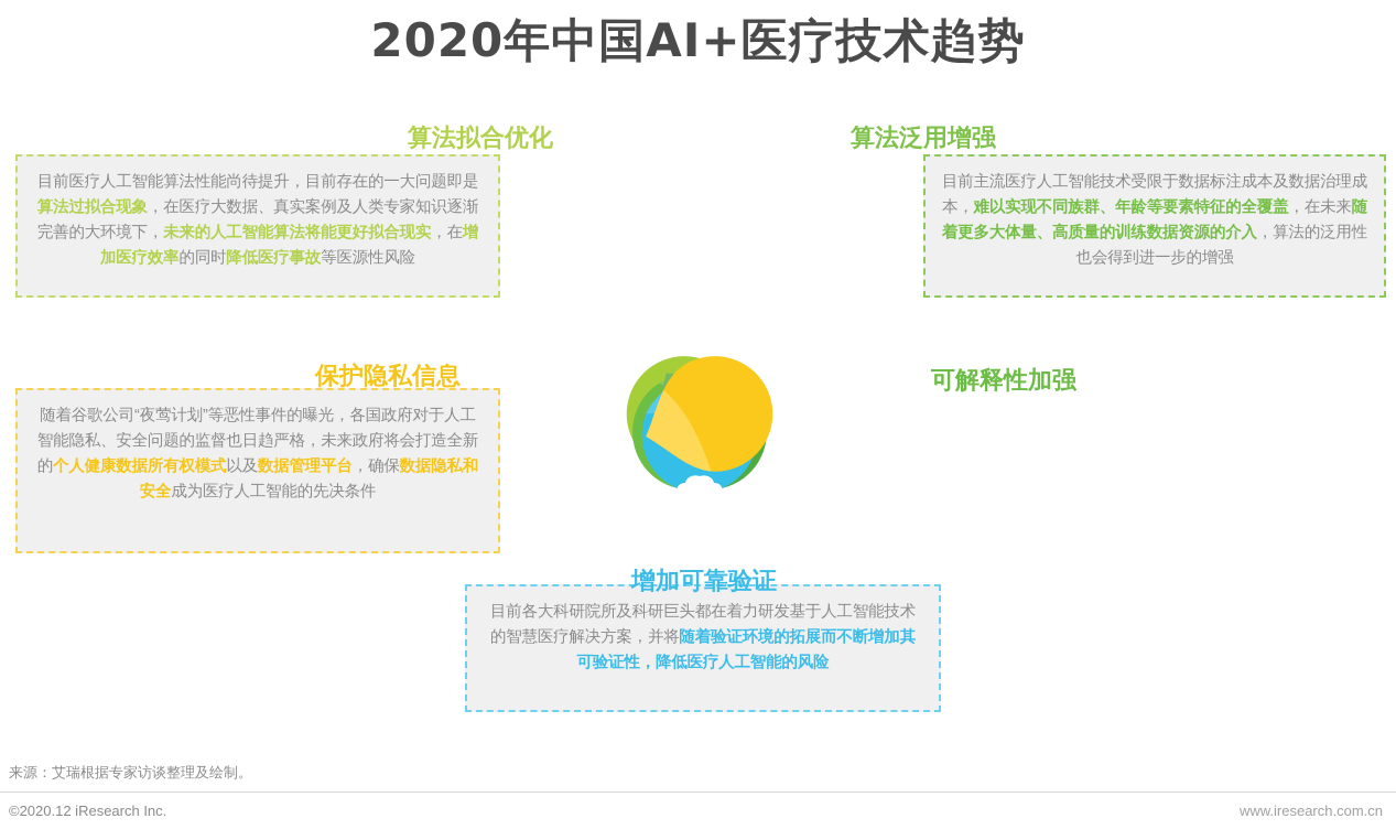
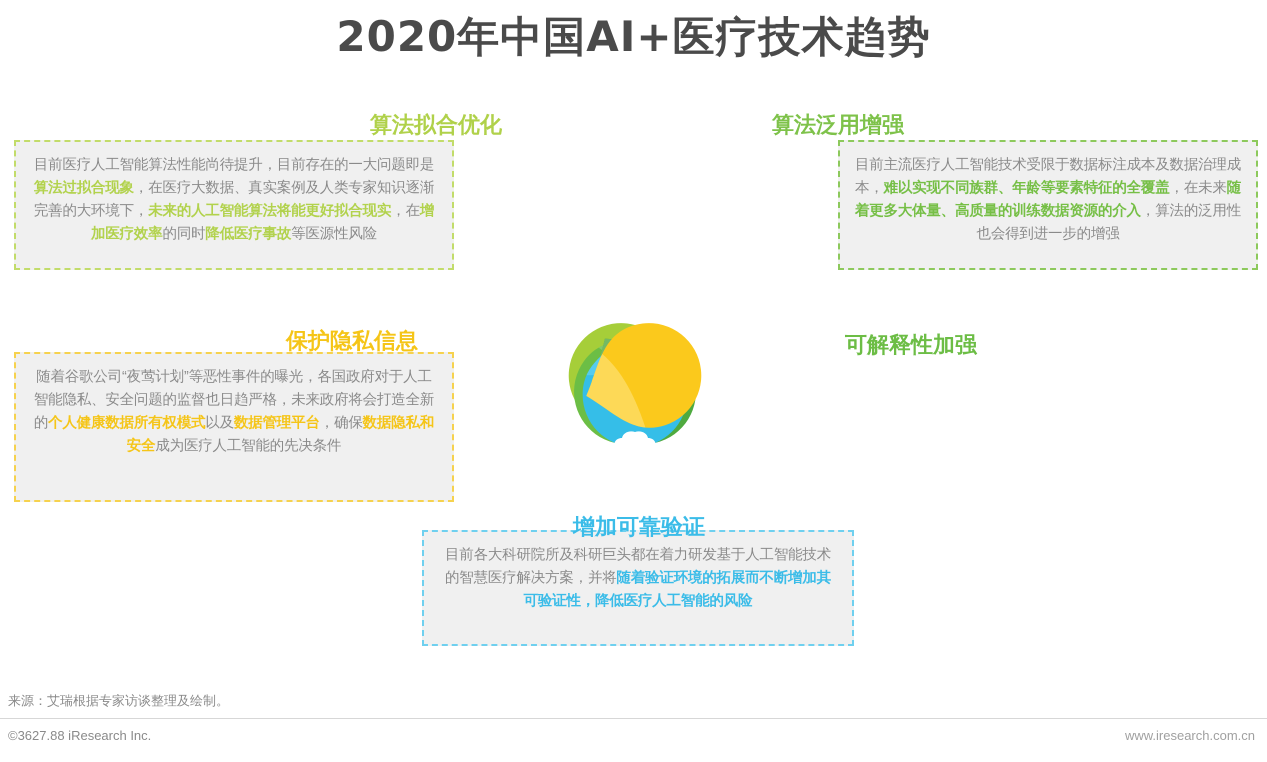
  2020年中国AI+医疗技术趋势
  算法拟合优化
  算法泛用增强
  保护隐私信息
  可解释性加强
  增加可靠验证
  目前医疗人工智能算法性能尚待提升，目前存在的一大问题即是算法过拟合现象，在医疗大数据、真实案例及人类专家知识逐渐完善的大环境下，未来的人工智能算法将能更好拟合现实，在增加医疗效率的同时降低医疗事故等医源性风险
  目前主流医疗人工智能技术受限于数据标注成本及数据治理成本，难以实现不同族群、年龄等要素特征的全覆盖，在未来随着更多大体量、高质量的训练数据资源的介入，算法的泛用性也会得到进一步的增强
  随着谷歌公司“夜莺计划”等恶性事件的曝光，各国政府对于人工智能隐私、安全问题的监督也日趋严格，未来政府将会打造全新的个人健康数据所有权模式以及数据管理平台，确保数据隐私和安全成为医疗人工智能的先决条件
  目前各大科研院所及科研巨头都在着力研发基于人工智能技术的智慧医疗解决方案，并将随着验证环境的拓展而不断增加其可验证性，降低医疗人工智能的风险
  来源：艾瑞根据专家访谈整理及绘制。
- ©2020.12 iResearch Inc.
+ ©3627.88 iResearch Inc.
  www.iresearch.com.cn
